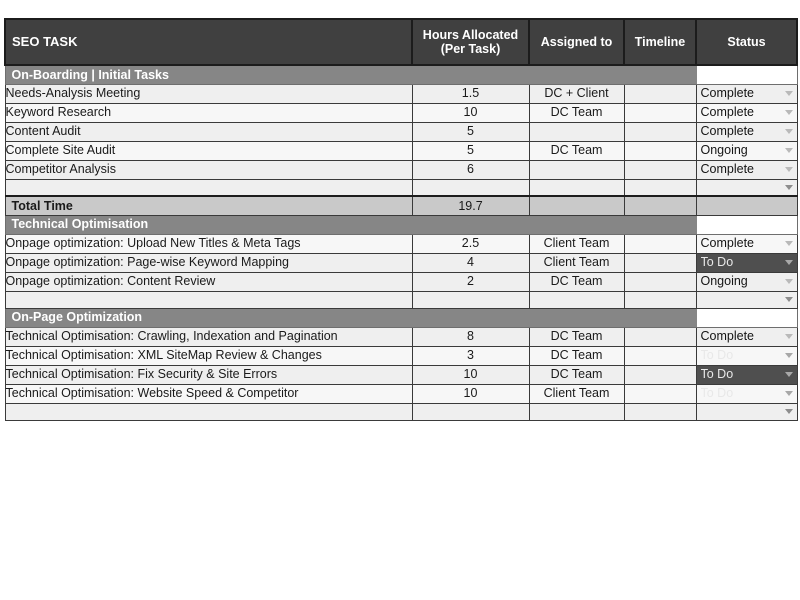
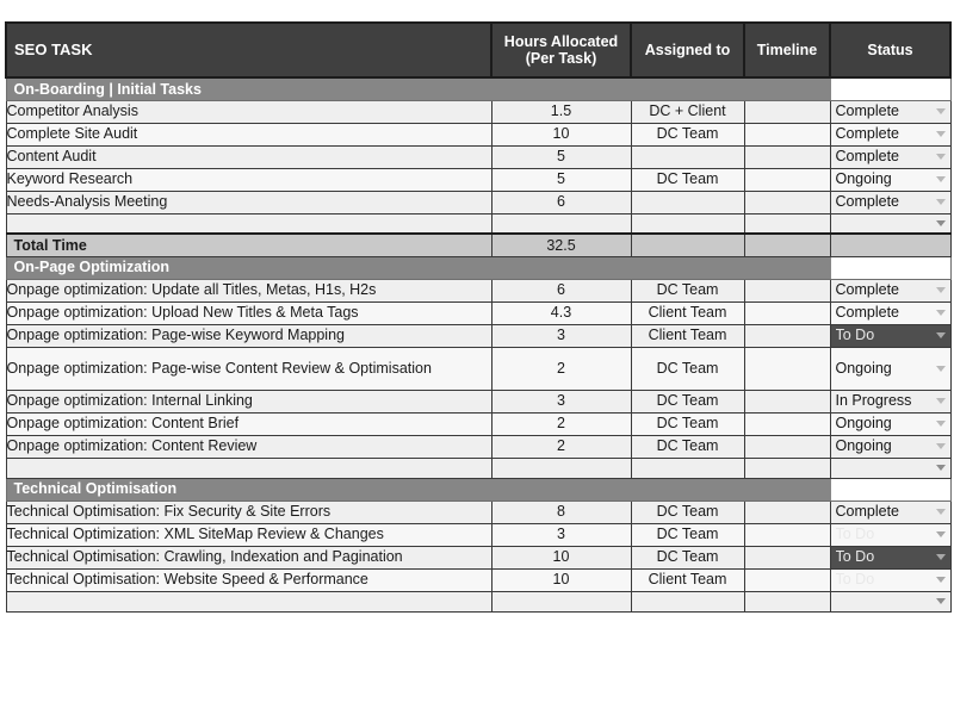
  SEO TASK	Hours Allocated(Per Task)	Assigned to	Timeline	Status
  On-Boarding | Initial Tasks
- Needs-Analysis Meeting	1.5	DC + Client		Complete
+ Competitor Analysis	1.5	DC + Client		Complete
- Keyword Research	10	DC Team		Complete
+ Complete Site Audit	10	DC Team		Complete
  Content Audit	5			Complete
- Complete Site Audit	5	DC Team		Ongoing
+ Keyword Research	5	DC Team		Ongoing
- Competitor Analysis	6			Complete
+ Needs-Analysis Meeting	6			Complete
- Total Time	19.7
+ Total Time	32.5
- Technical Optimisation
+ On-Page Optimization
+ Onpage optimization: Update all Titles, Metas, H1s, H2s	6	DC Team		Complete
- Onpage optimization: Upload New Titles & Meta Tags	2.5	Client Team		Complete
+ Onpage optimization: Upload New Titles & Meta Tags	4.3	Client Team		Complete
- Onpage optimization: Page-wise Keyword Mapping	4	Client Team		To Do
+ Onpage optimization: Page-wise Keyword Mapping	3	Client Team		To Do
+ Onpage optimization: Page-wise Content Review & Optimisation	2	DC Team		Ongoing
+ Onpage optimization: Internal Linking	3	DC Team		In Progress
+ Onpage optimization: Content Brief	2	DC Team		Ongoing
  Onpage optimization: Content Review	2	DC Team		Ongoing
- On-Page Optimization
+ Technical Optimisation
- Technical Optimisation: Crawling, Indexation and Pagination	8	DC Team		Complete
+ Technical Optimisation: Fix Security & Site Errors	8	DC Team		Complete
- Technical Optimisation: XML SiteMap Review & Changes	3	DC Team
+ Technical Optimization: XML SiteMap Review & Changes	3	DC Team
- Technical Optimisation: Fix Security & Site Errors	10	DC Team		To Do
+ Technical Optimisation: Crawling, Indexation and Pagination	10	DC Team		To Do
- Technical Optimisation: Website Speed & Competitor	10	Client Team
+ Technical Optimisation: Website Speed & Performance	10	Client Team
